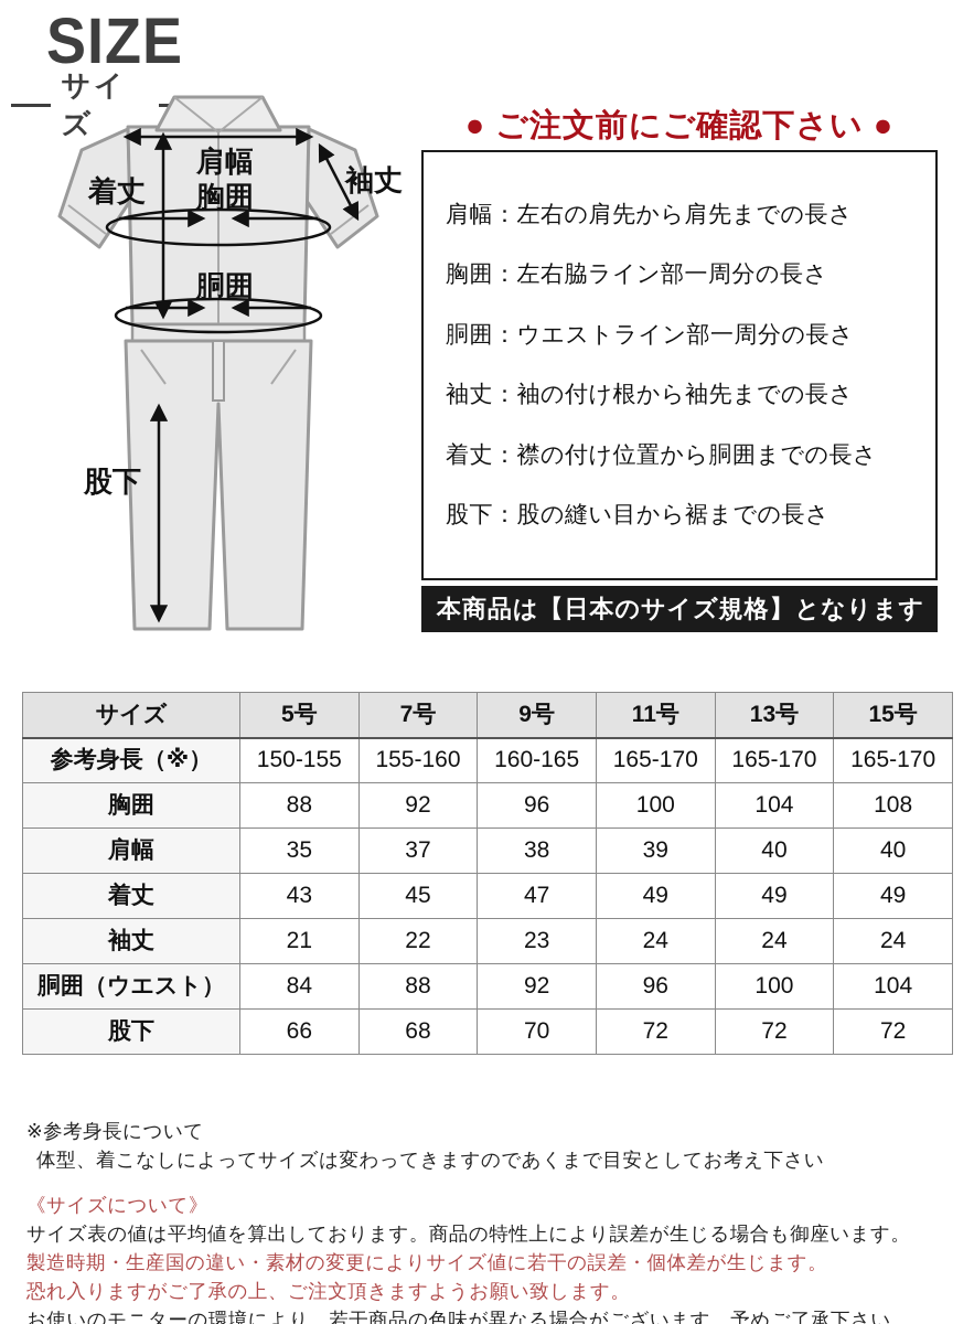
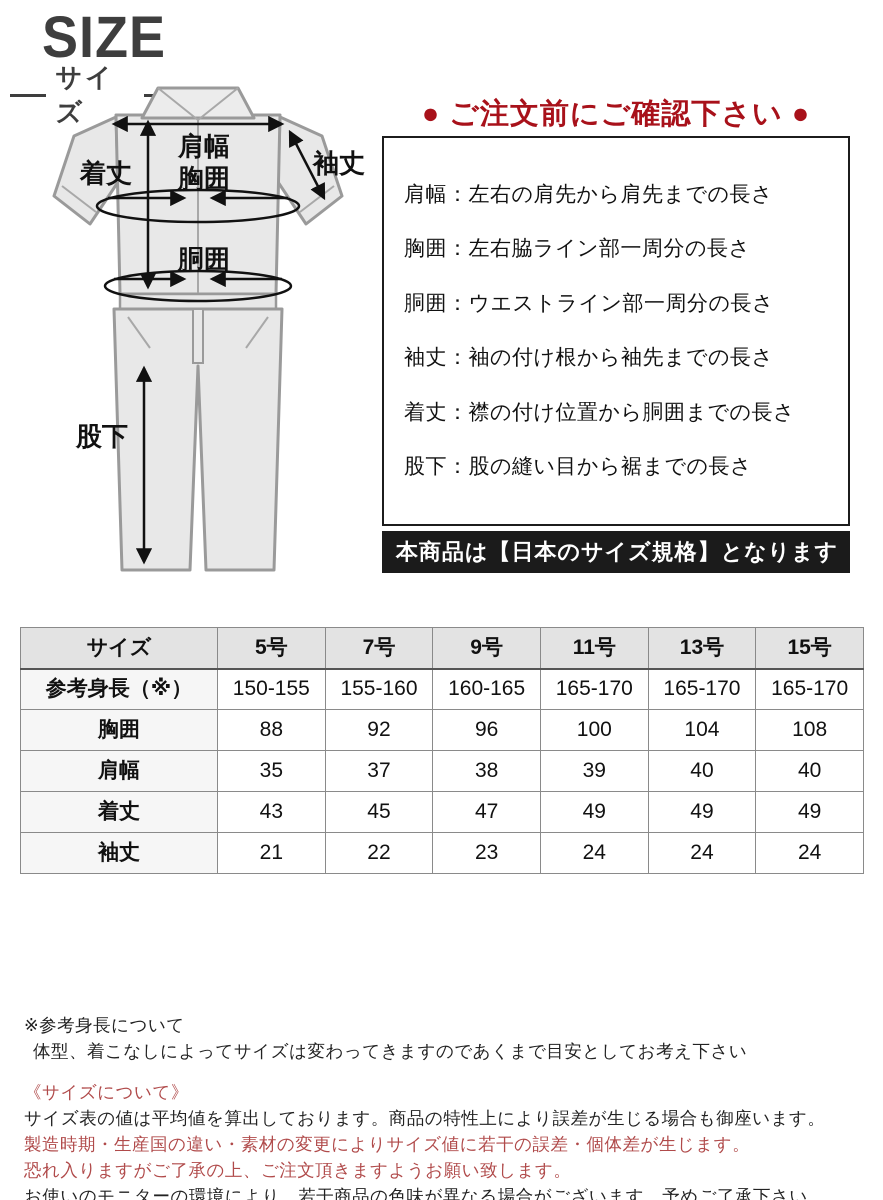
  SIZE
  サイズ
  肩幅
  胸囲
  着丈
  袖丈
  胴囲
  股下
  ● ご注文前にご確認下さい ●
  肩幅：左右の肩先から肩先までの長さ
  胸囲：左右脇ライン部一周分の長さ
  胴囲：ウエストライン部一周分の長さ
  袖丈：袖の付け根から袖先までの長さ
  着丈：襟の付け位置から胴囲までの長さ
  股下：股の縫い目から裾までの長さ
  本商品は【日本のサイズ規格】となります
  サイズ	5号	7号	9号	11号	13号	15号
  参考身長（※）	150-155	155-160	160-165	165-170	165-170	165-170
  胸囲	88	92	96	100	104	108
  肩幅	35	37	38	39	40	40
  着丈	43	45	47	49	49	49
  袖丈	21	22	23	24	24	24
- 胴囲（ウエスト）	84	88	92	96	100	104
- 股下	66	68	70	72	72	72
  ※参考身長について
  体型、着こなしによってサイズは変わってきますのであくまで目安としてお考え下さい
  《サイズについて》
  サイズ表の値は平均値を算出しております。商品の特性上により誤差が生じる場合も御座います。
  製造時期・生産国の違い・素材の変更によりサイズ値に若干の誤差・個体差が生じます。
  恐れ入りますがご了承の上、ご注文頂きますようお願い致します。
  お使いのモニターの環境により、若干商品の色味が異なる場合がございます。予めご了承下さい。
